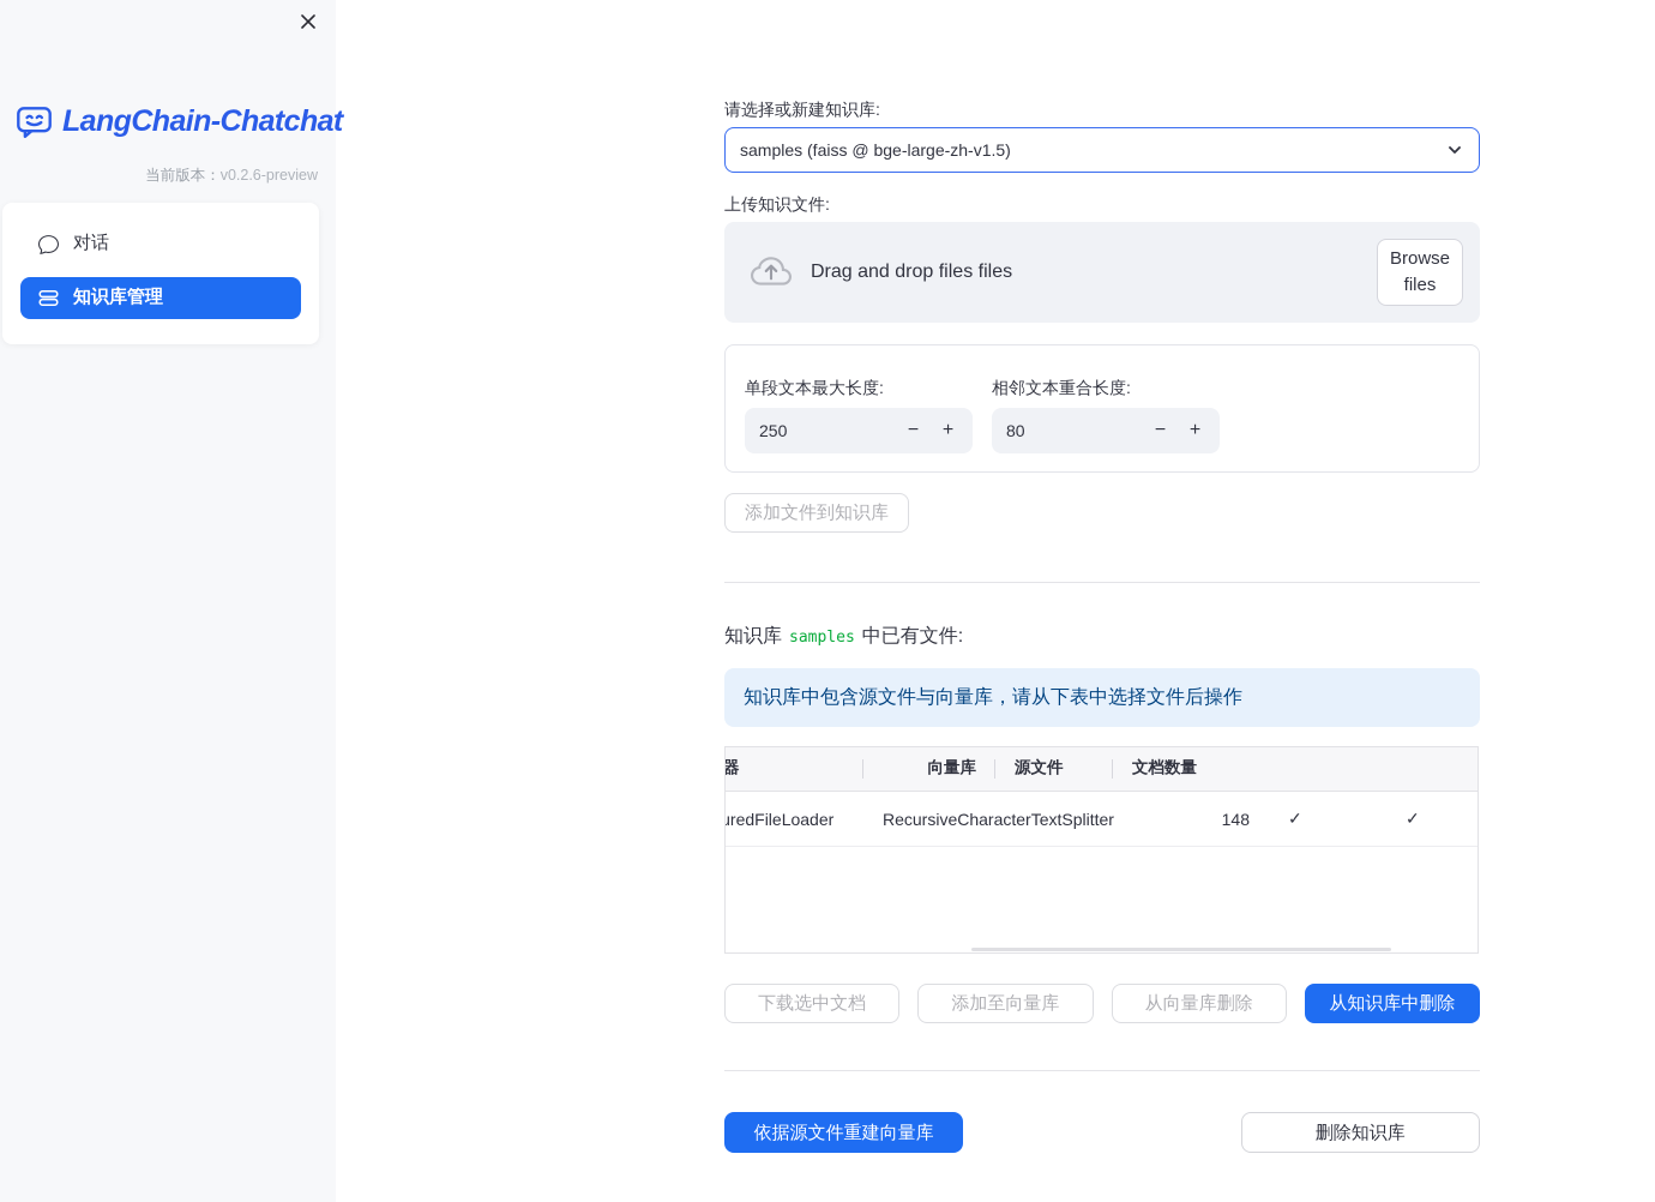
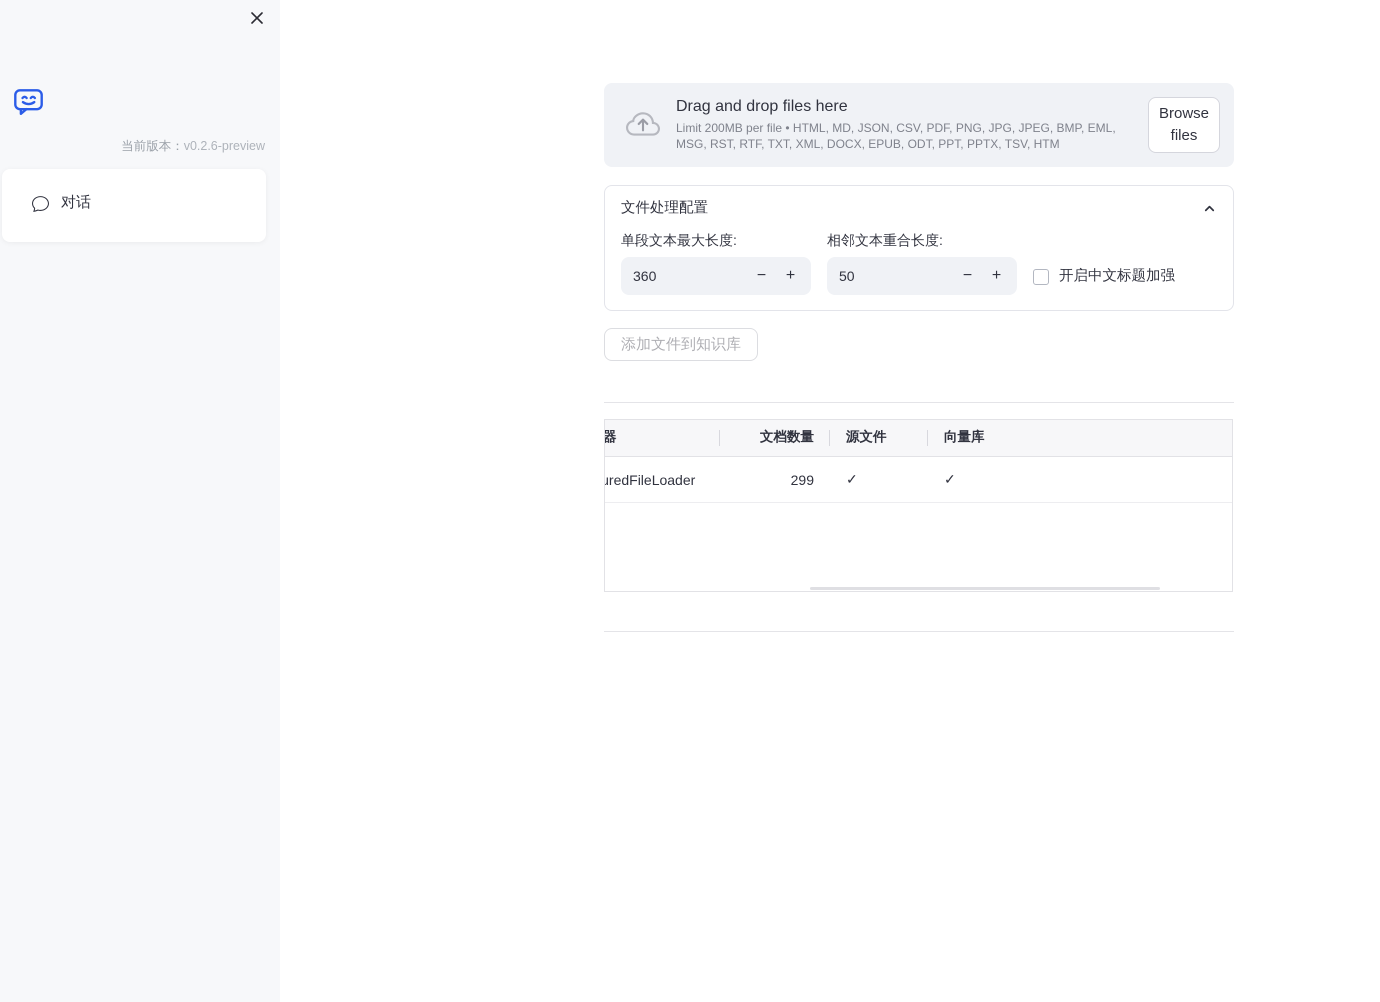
- LangChain-Chatchat
  当前版本：v0.2.6-preview
  对话
- 知识库管理
- 请选择或新建知识库:
- samples (faiss @ bge-large-zh-v1.5)
- 上传知识文件:
- Drag and drop files files
+ Drag and drop files here
+ Limit 200MB per file • HTML, MD, JSON, CSV, PDF, PNG, JPG, JPEG, BMP, EML, MSG, RST, RTF, TXT, XML, DOCX, EPUB, ODT, PPT, PPTX, TSV, HTM
  Browse files
+ 文件处理配置
  单段文本最大长度:
- 250
+ 360
  −
  +
  相邻文本重合长度:
- 80
+ 50
  −
  +
+ 开启中文标题加强
  添加文件到知识库
- 知识库 samples 中已有文件:
- 知识库中包含源文件与向量库，请从下表中选择文件后操作
- 向量库
+ 文档数量
  源文件
- 文档数量
+ 向量库
- RecursiveCharacterTextSplitter
- 148
+ 299
  ✓
  ✓
- 下载选中文档
- 添加至向量库
- 从向量库删除
- 从知识库中删除
- 依据源文件重建向量库
- 删除知识库
